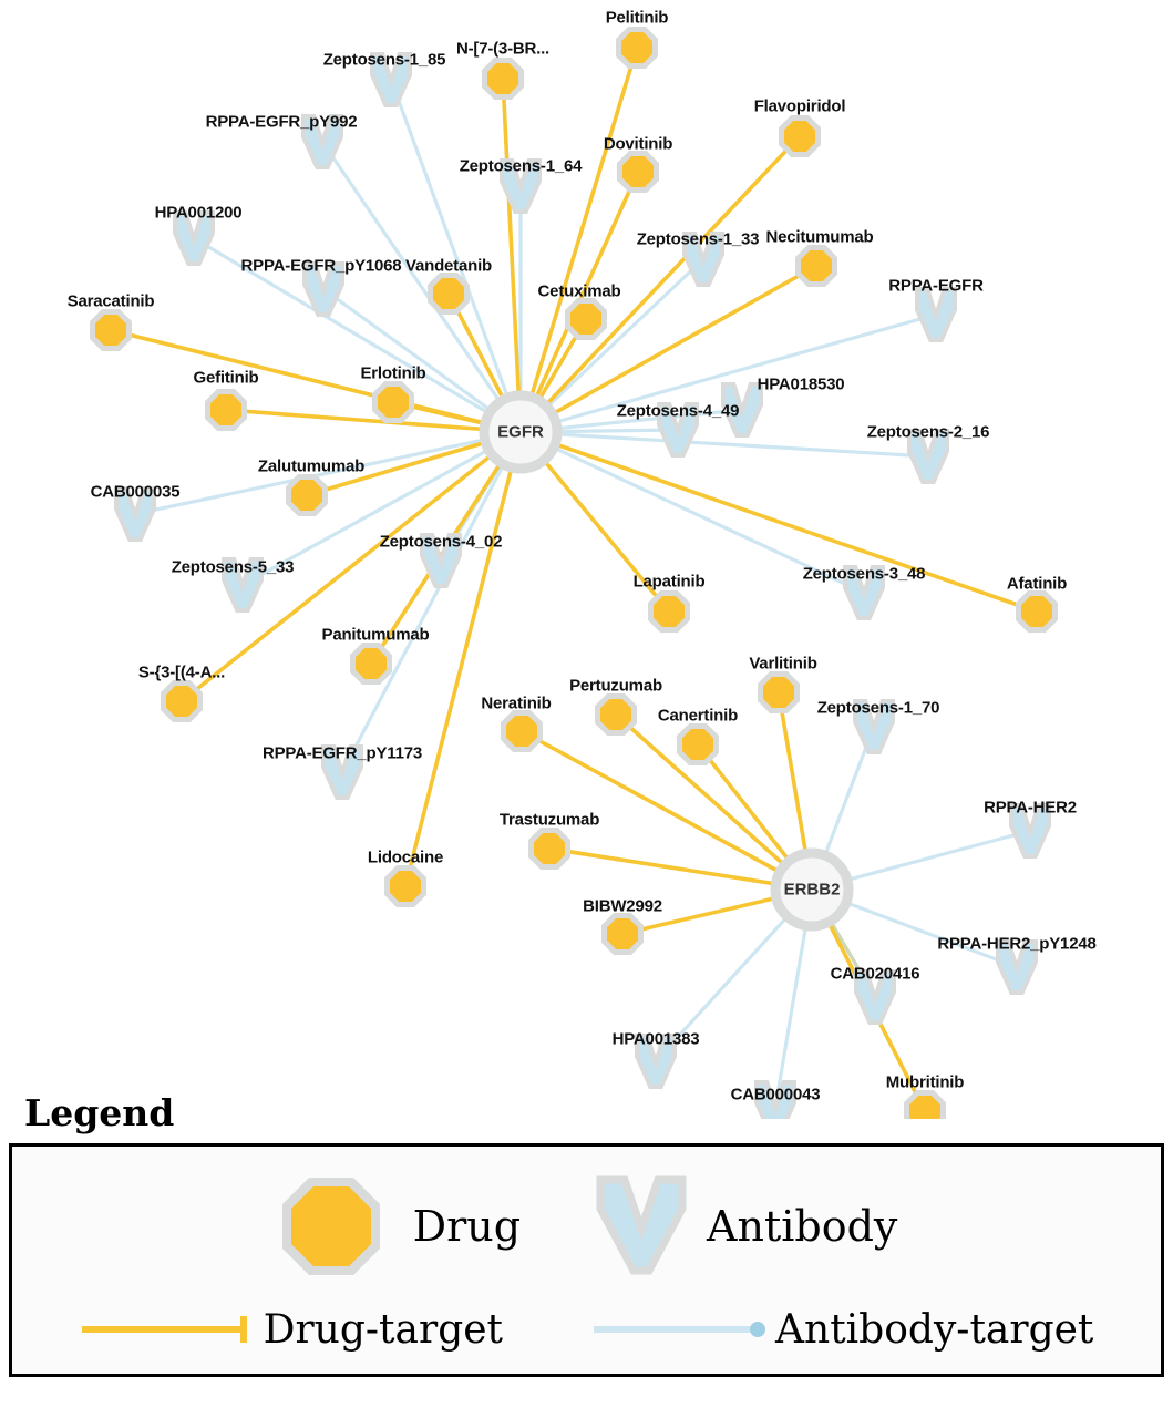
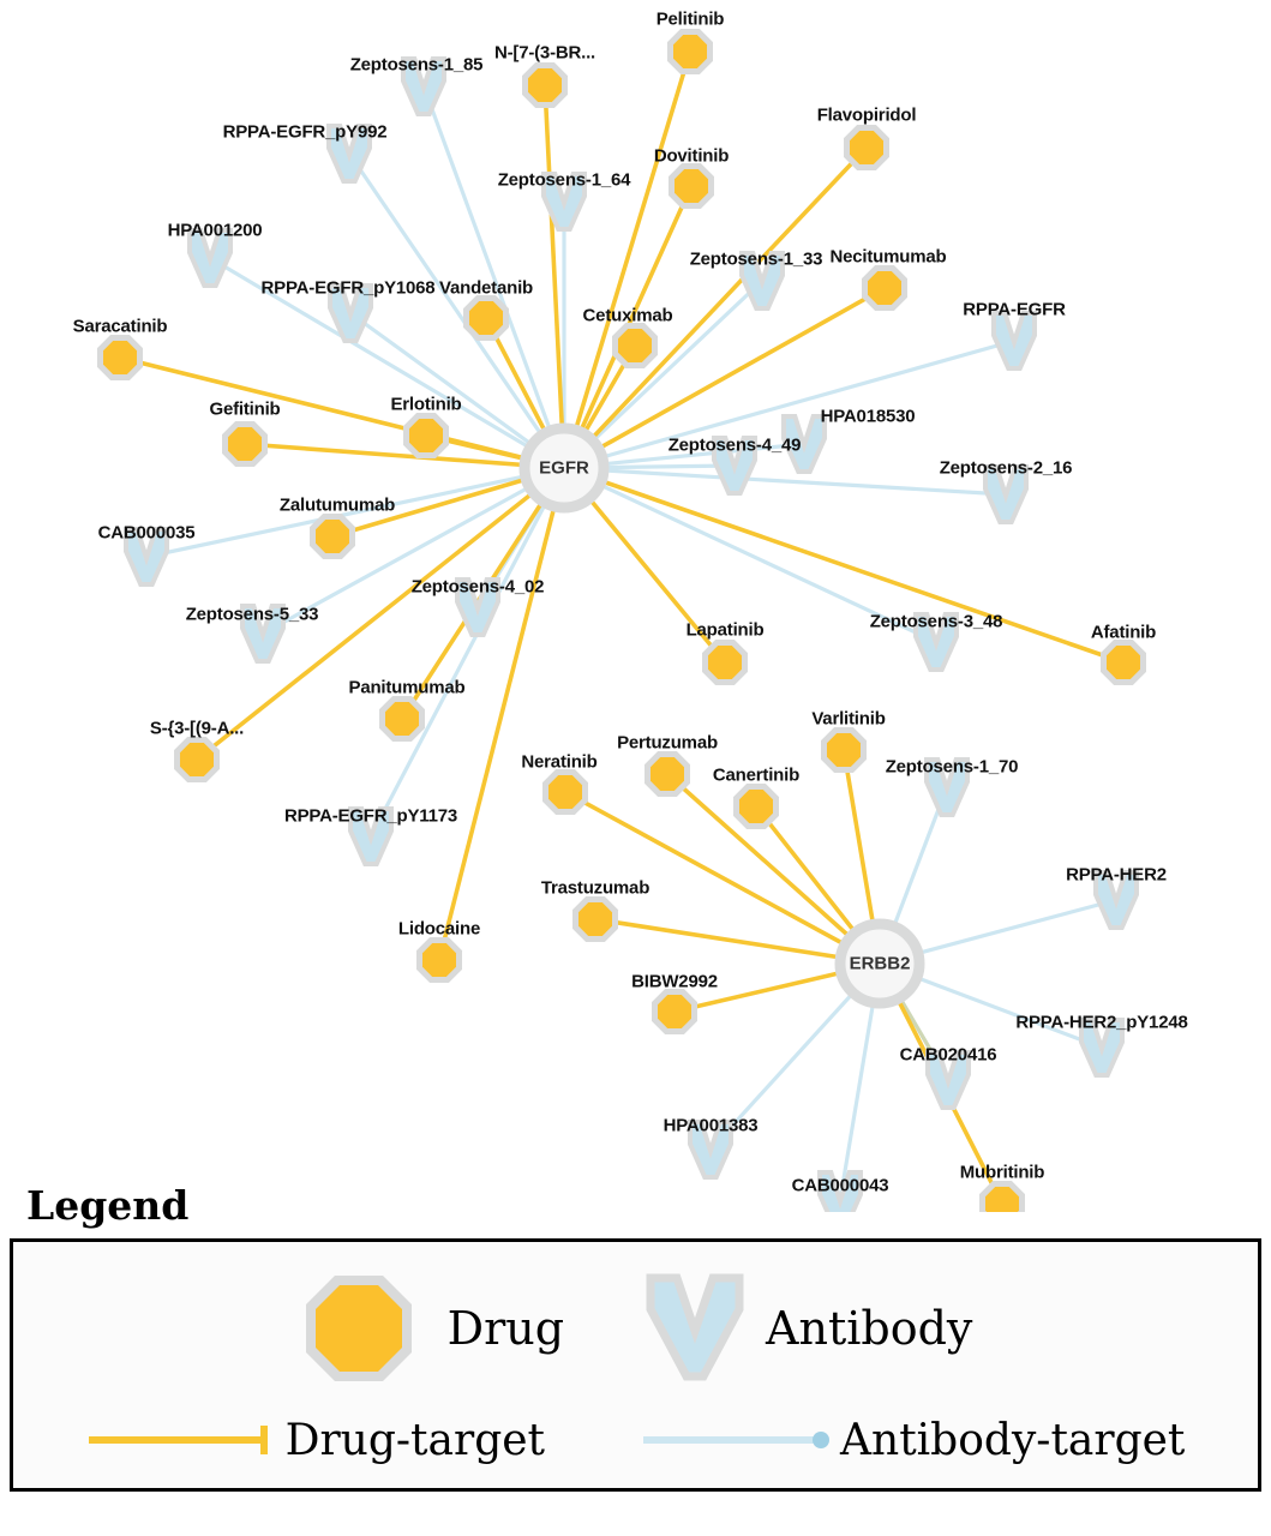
  Pelitinib
  N-[7-(3-BR...
  Flavopiridol
  Dovitinib
  Necitumumab
  Vandetanib
  Cetuximab
  Saracatinib
  Erlotinib
  Gefitinib
  Zalutumumab
  Afatinib
  Lapatinib
  Varlitinib
  Panitumumab
- S-{3-[(4-A...
+ S-{3-[(9-A...
  Pertuzumab
  Neratinib
  Canertinib
  Trastuzumab
  Lidocaine
  BIBW2992
  Mubritinib
  Zeptosens-1_85
  RPPA-EGFR_pY992
  Zeptosens-1_64
  HPA001200
  Zeptosens-1_33
  RPPA-EGFR_pY1068
  RPPA-EGFR
  HPA018530
  Zeptosens-4_49
  Zeptosens-2_16
  CAB000035
  Zeptosens-4_02
  Zeptosens-5_33
  Zeptosens-3_48
  Zeptosens-1_70
  RPPA-EGFR_pY1173
  RPPA-HER2
  RPPA-HER2_pY1248
  CAB020416
  HPA001383
  CAB000043
  EGFR
  ERBB2
  Legend
  Drug
  Antibody
  Drug-target
  Antibody-target
